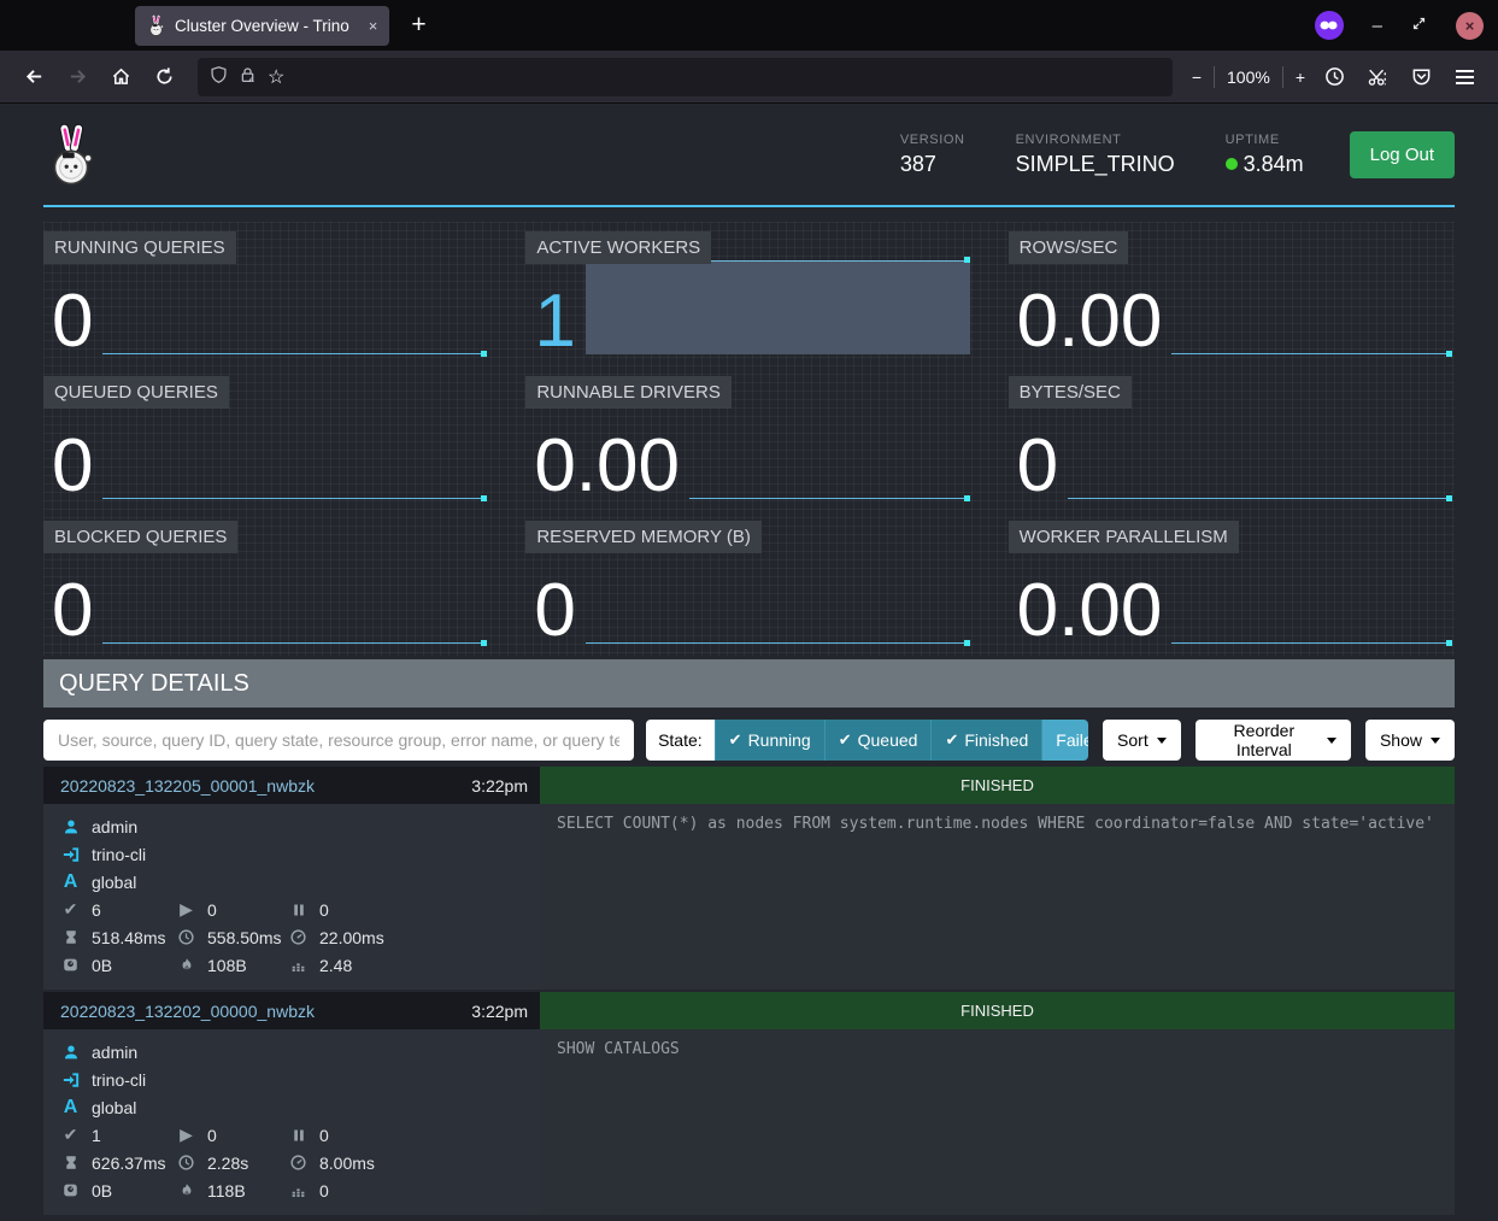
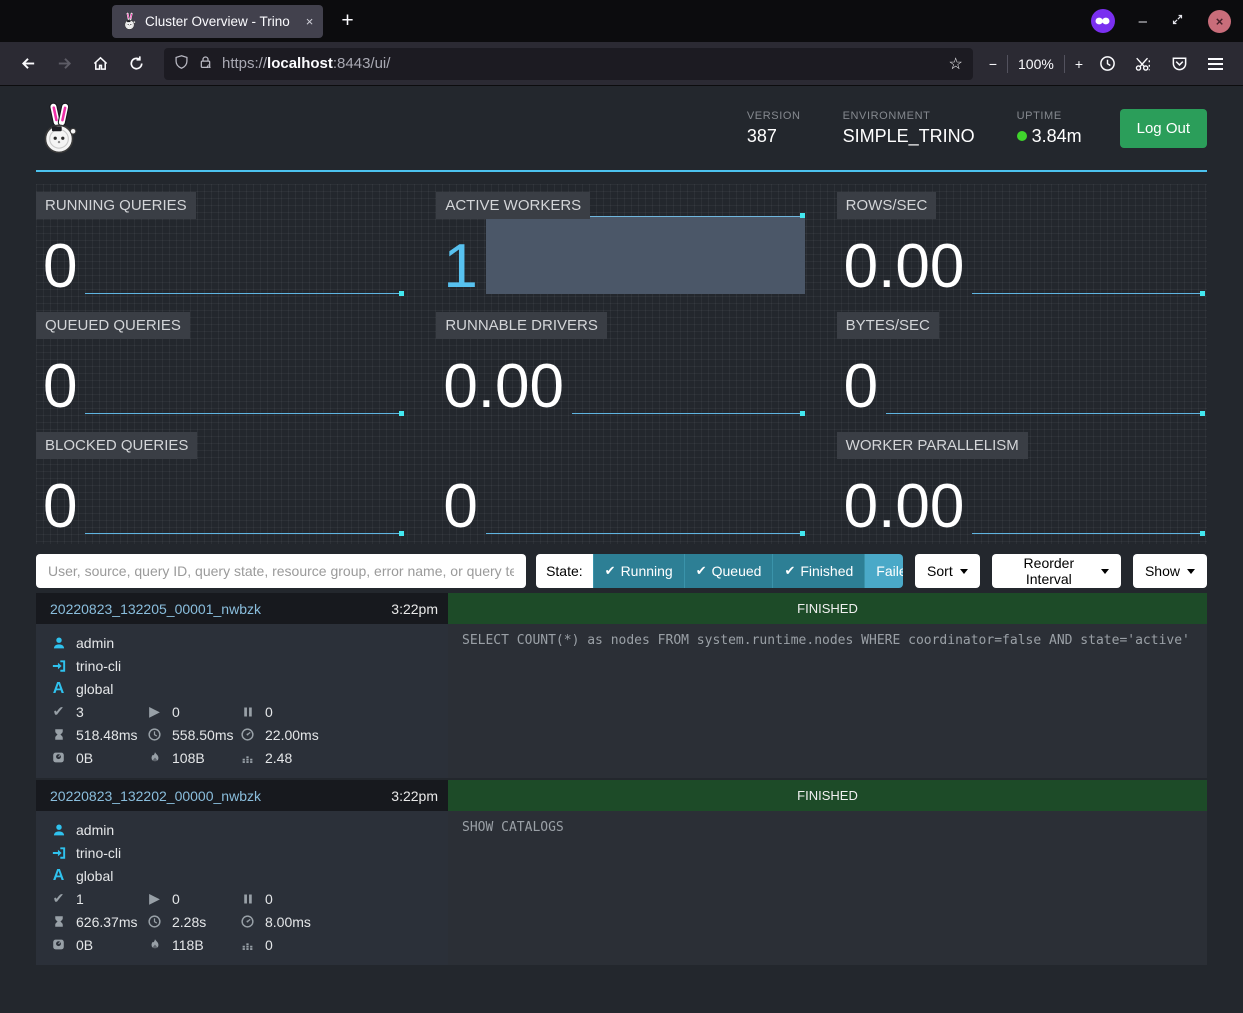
  Cluster Overview - Trino
  ×
  +
  –
  ×
+ https://localhost:8443/ui/
  ☆
  −
  100%
  +
  VERSION
  387
  ENVIRONMENT
  SIMPLE_TRINO
  UPTIME
  3.84m
  Log Out
  RUNNING QUERIES
  0
  ACTIVE WORKERS
  1
  ROWS/SEC
  0.00
  QUEUED QUERIES
  0
  RUNNABLE DRIVERS
  0.00
  BYTES/SEC
  0
  BLOCKED QUERIES
  0
- RESERVED MEMORY (B)
  0
  WORKER PARALLELISM
  0.00
- QUERY DETAILS
  User, source, query ID, query state, resource group, error name, or query te
  State:
  ✔
  Running
  ✔
  Queued
  ✔
  Finished
  Faile
  Sort
  Reorder Interval
  Show
  20220823_132205_00001_nwbzk
  3:22pm
  FINISHED
  admin
  trino-cli
  A
  global
  ✔
- 6
+ 3
  ▶
  0
  0
  518.48ms
  558.50ms
  22.00ms
  0B
  108B
  2.48
  SELECT COUNT(*) as nodes FROM system.runtime.nodes WHERE coordinator=false AND state='active'
  20220823_132202_00000_nwbzk
  3:22pm
  FINISHED
  admin
  trino-cli
  A
  global
  ✔
  1
  ▶
  0
  0
  626.37ms
  2.28s
  8.00ms
  0B
  118B
  0
  SHOW CATALOGS
